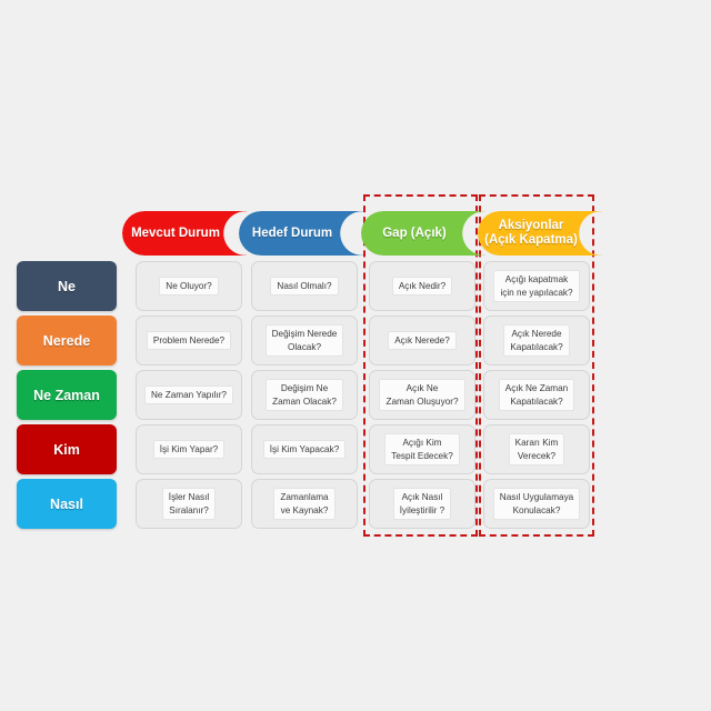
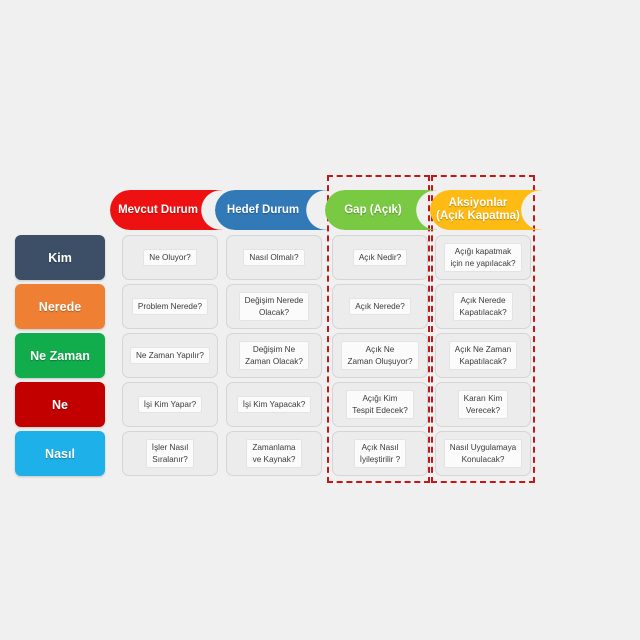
  Mevcut Durum
  Hedef Durum
  Gap (Açık)
  Aksiyonlar
  (Açık Kapatma)
- Ne
+ Kim
  Nerede
  Ne Zaman
- Kim
+ Ne
  Nasıl
  Ne Oluyor?
  Nasıl Olmalı?
  Açık Nedir?
  Açığı kapatmak
  için ne yapılacak?
  Problem Nerede?
  Değişim Nerede
  Olacak?
  Açık Nerede?
  Açık Nerede
  Kapatılacak?
  Ne Zaman Yapılır?
  Değişim Ne
  Zaman Olacak?
  Açık Ne
  Zaman Oluşuyor?
  Açık Ne Zaman
  Kapatılacak?
  İşi Kim Yapar?
  İşi Kim Yapacak?
  Açığı Kim
  Tespit Edecek?
  Kararı Kim
  Verecek?
  İşler Nasıl
  Sıralanır?
  Zamanlama
  ve Kaynak?
  Açık Nasıl
  İyileştirilir ?
  Nasıl Uygulamaya
  Konulacak?
